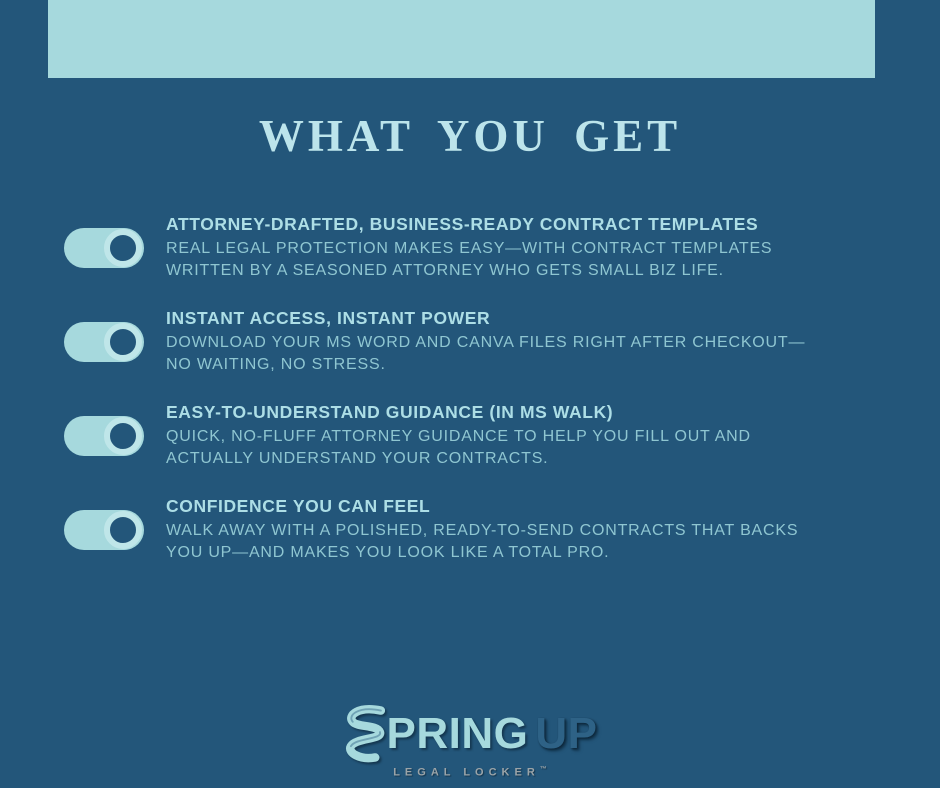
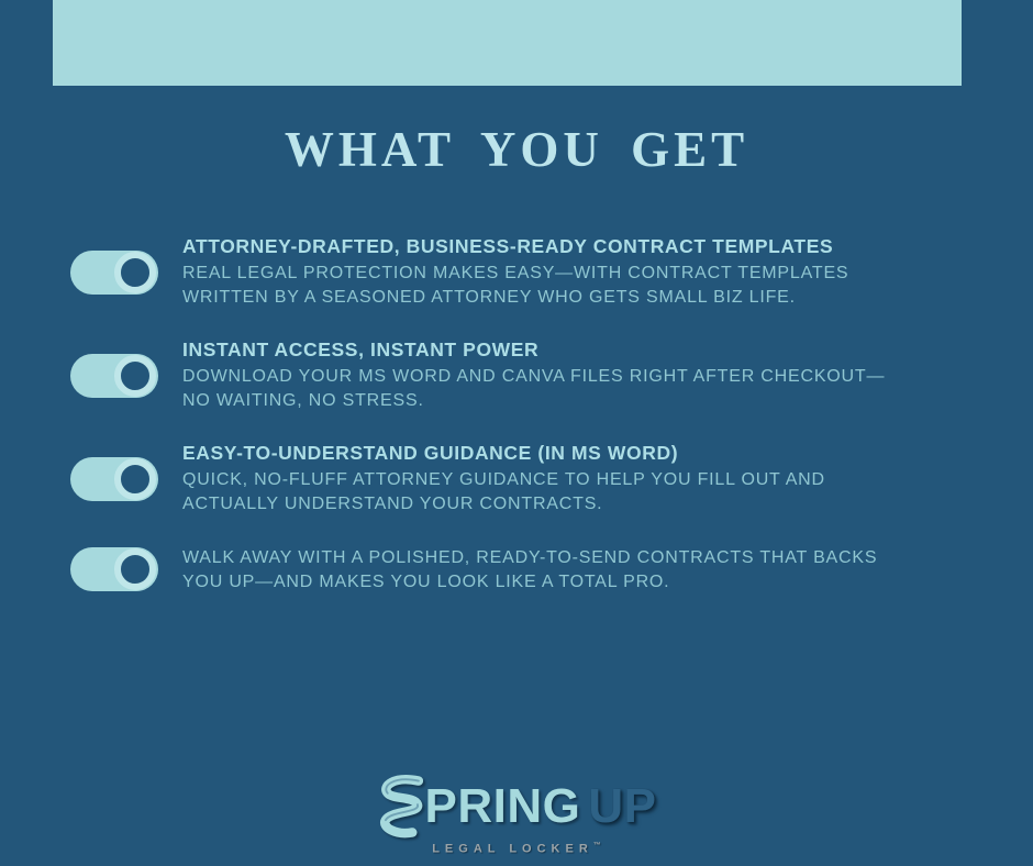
  WHAT YOU GET
  ATTORNEY-DRAFTED, BUSINESS-READY CONTRACT TEMPLATES
  REAL LEGAL PROTECTION MAKES EASY—WITH CONTRACT TEMPLATES WRITTEN BY A SEASONED ATTORNEY WHO GETS SMALL BIZ LIFE.
  INSTANT ACCESS, INSTANT POWER
  DOWNLOAD YOUR MS WORD AND CANVA FILES RIGHT AFTER CHECKOUT—NO WAITING, NO STRESS.
- EASY-TO-UNDERSTAND GUIDANCE (IN MS WALK)
+ EASY-TO-UNDERSTAND GUIDANCE (IN MS WORD)
  QUICK, NO-FLUFF ATTORNEY GUIDANCE TO HELP YOU FILL OUT AND ACTUALLY UNDERSTAND YOUR CONTRACTS.
- CONFIDENCE YOU CAN FEEL
  WALK AWAY WITH A POLISHED, READY-TO-SEND CONTRACTS THAT BACKS YOU UP—AND MAKES YOU LOOK LIKE A TOTAL PRO.
  PRING
  UP
  LEGAL LOCKER
